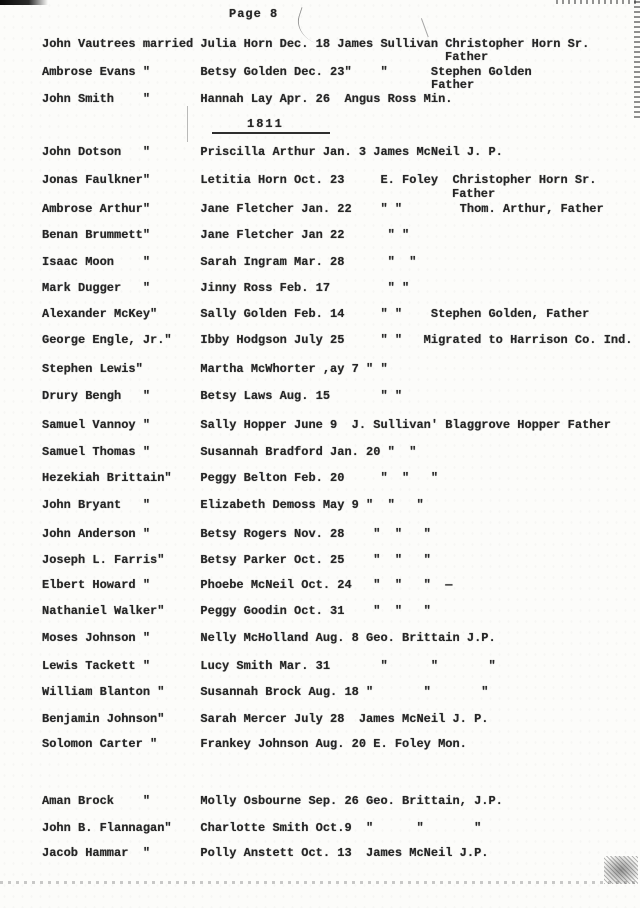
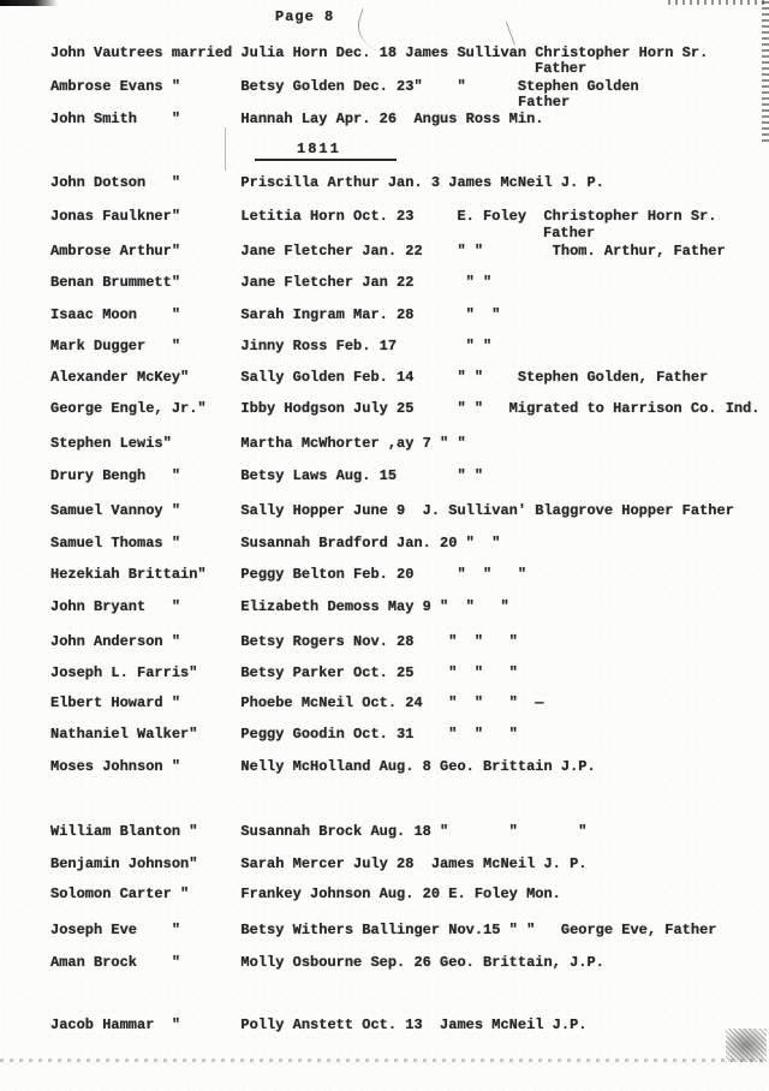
  Page 8
  1811
  John Vautrees married Julia Horn Dec. 18 James Sullivan Christopher Horn Sr.
  Father
  Ambrose Evans " Betsy Golden Dec. 23" " Stephen Golden
  Father
  John Smith " Hannah Lay Apr. 26 Angus Ross Min.
  John Dotson " Priscilla Arthur Jan. 3 James McNeil J. P.
  Jonas Faulkner" Letitia Horn Oct. 23 E. Foley Christopher Horn Sr.
  Father
  Ambrose Arthur" Jane Fletcher Jan. 22 " " Thom. Arthur, Father
  Benan Brummett" Jane Fletcher Jan 22 " "
  Isaac Moon " Sarah Ingram Mar. 28 " "
  Mark Dugger " Jinny Ross Feb. 17 " "
  Alexander McKey" Sally Golden Feb. 14 " " Stephen Golden, Father
  George Engle, Jr." Ibby Hodgson July 25 " " Migrated to Harrison Co. Ind.
  Stephen Lewis" Martha McWhorter ,ay 7 " "
  Drury Bengh " Betsy Laws Aug. 15 " "
  Samuel Vannoy " Sally Hopper June 9 J. Sullivan' Blaggrove Hopper Father
  Samuel Thomas " Susannah Bradford Jan. 20 " "
  Hezekiah Brittain" Peggy Belton Feb. 20 " " "
  John Bryant " Elizabeth Demoss May 9 " " "
  John Anderson " Betsy Rogers Nov. 28 " " "
  Joseph L. Farris" Betsy Parker Oct. 25 " " "
  Elbert Howard " Phoebe McNeil Oct. 24 " " " —
  Nathaniel Walker" Peggy Goodin Oct. 31 " " "
  Moses Johnson " Nelly McHolland Aug. 8 Geo. Brittain J.P.
- Lewis Tackett " Lucy Smith Mar. 31 " " "
  William Blanton " Susannah Brock Aug. 18 " " "
  Benjamin Johnson" Sarah Mercer July 28 James McNeil J. P.
  Solomon Carter " Frankey Johnson Aug. 20 E. Foley Mon.
+ Joseph Eve " Betsy Withers Ballinger Nov.15 " " George Eve, Father
  Aman Brock " Molly Osbourne Sep. 26 Geo. Brittain, J.P.
- John B. Flannagan" Charlotte Smith Oct.9 " " "
  Jacob Hammar " Polly Anstett Oct. 13 James McNeil J.P.
